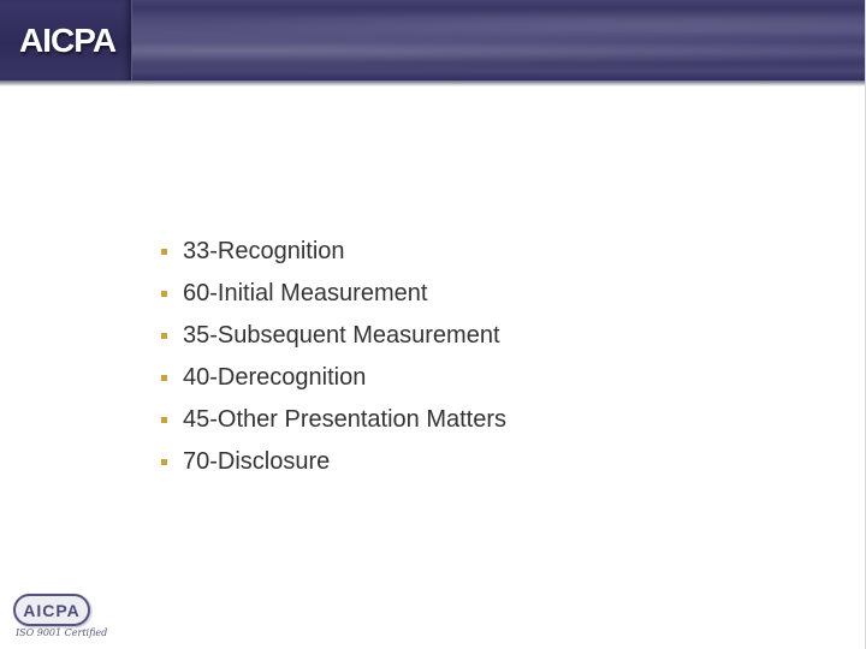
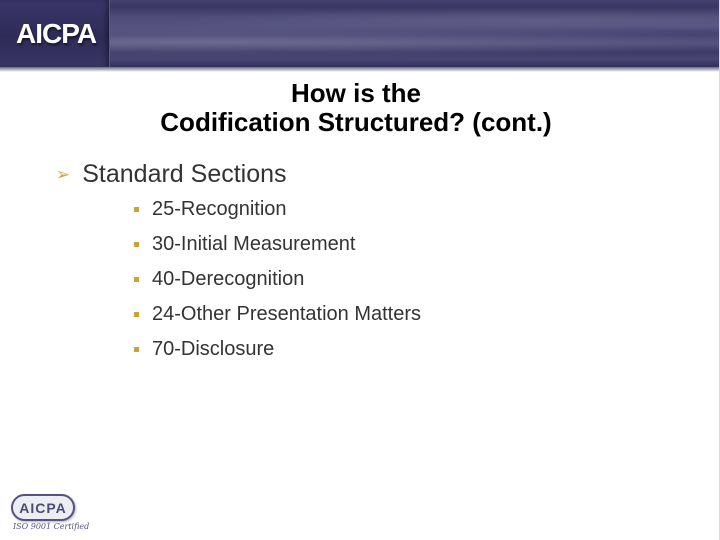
  AICPA
+ How is the
+ Codification Structured? (cont.)
+ Standard Sections
- 33-Recognition
+ 25-Recognition
- 60-Initial Measurement
+ 30-Initial Measurement
- 35-Subsequent Measurement
  40-Derecognition
- 45-Other Presentation Matters
+ 24-Other Presentation Matters
  70-Disclosure
  AICPA
  ISO 9001 Certified
